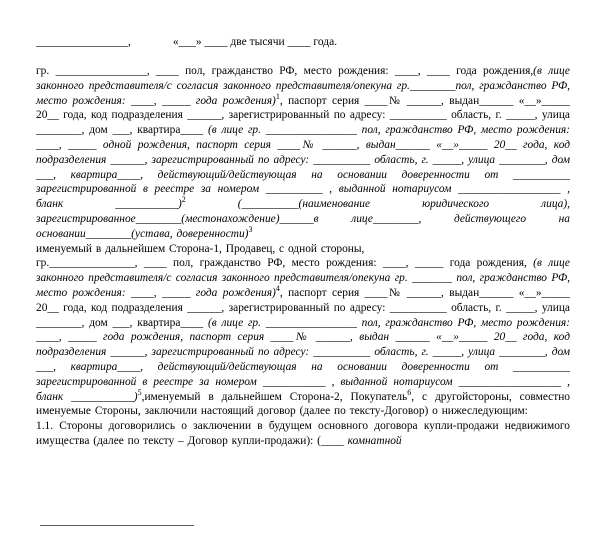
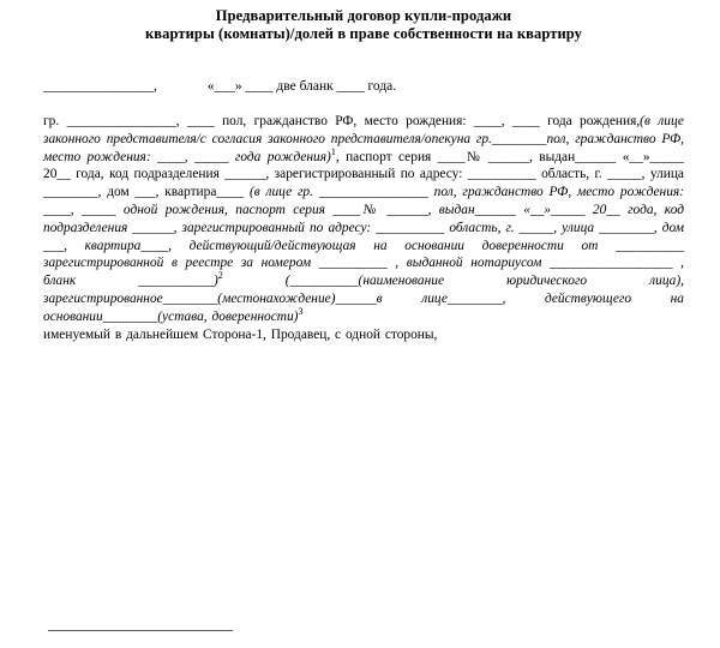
+ Предварительный договор купли-продажи
+ квартиры (комнаты)/долей в праве собственности на квартиру
- ________________, «___» ____ две тысячи ____ года.
+ ________________, «___» ____ две бланк ____ года.
  гр. ________________, ____ пол, гражданство РФ, место рождения: ____, ____ года рождения,(в лице законного представителя/с согласия законного представителя/опекуна гр.________пол, гражданство РФ, место рождения: ____, _____ года рождения)1, паспорт серия ____№ ______, выдан______ «__»_____ 20__ года, код подразделения ______, зарегистрированный по адресу: __________ область, г. _____, улица ________, дом ___, квартира____ (в лице гр. ________________ пол, гражданство РФ, место рождения: ____, _____ одной рождения, паспорт серия ____№ ______, выдан______ «__»_____ 20__ года, код подразделения ______, зарегистрированный по адресу: __________ область, г. _____, улица ________, дом ___, квартира____, действующий/действующая на основании доверенности от __________ зарегистрированной в реестре за номером __________ , выданной нотариусом __________________ , бланк ___________)2 (__________(наименование юридического лица), зарегистрированное________(местонахождение)______в лице________, действующего на основании________(устава, доверенности)3
  именуемый в дальнейшем Сторона-1, Продавец, с одной стороны,
- гр._______________, ____ пол, гражданство РФ, место рождения: ____, _____ года рождения, (в лице законного представителя/с согласия законного представителя/опекуна гр. _______ пол, гражданство РФ, место рождения: ____, _____ года рождения)4, паспорт серия ____№ ______, выдан______ «__»_____ 20__ года, код подразделения ______, зарегистрированный по адресу: __________ область, г. _____, улица ________, дом ___, квартира____ (в лице гр. ________________ пол, гражданство РФ, место рождения: ____, _____ года рождения, паспорт серия ____№ ______, выдан ______ «__»_____ 20__ года, код подразделения ______, зарегистрированный по адресу: __________ область, г. _____, улица ________, дом ___, квартира____, действующий/действующая на основании доверенности от __________ зарегистрированной в реестре за номером ___________ , выданной нотариусом __________________ , бланк ___________)5,именуемый в дальнейшем Сторона-2, Покупатель6, с другойстороны, совместно именуемые Стороны, заключили настоящий договор (далее по тексту-Договор) о нижеследующим:
- 1.1. Стороны договорились о заключении в будущем основного договора купли-продажи недвижимого имущества (далее по тексту – Договор купли-продажи): (____ комнатной
